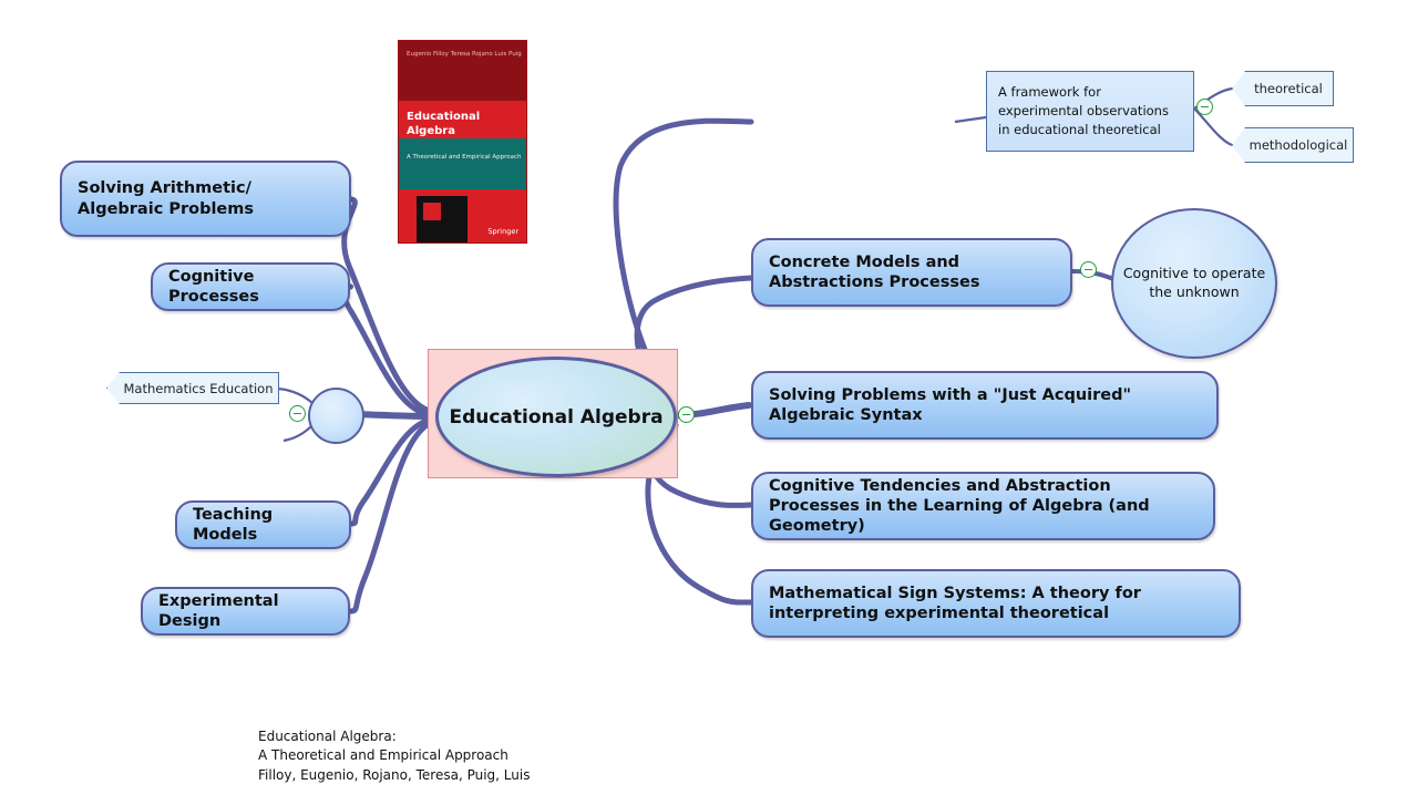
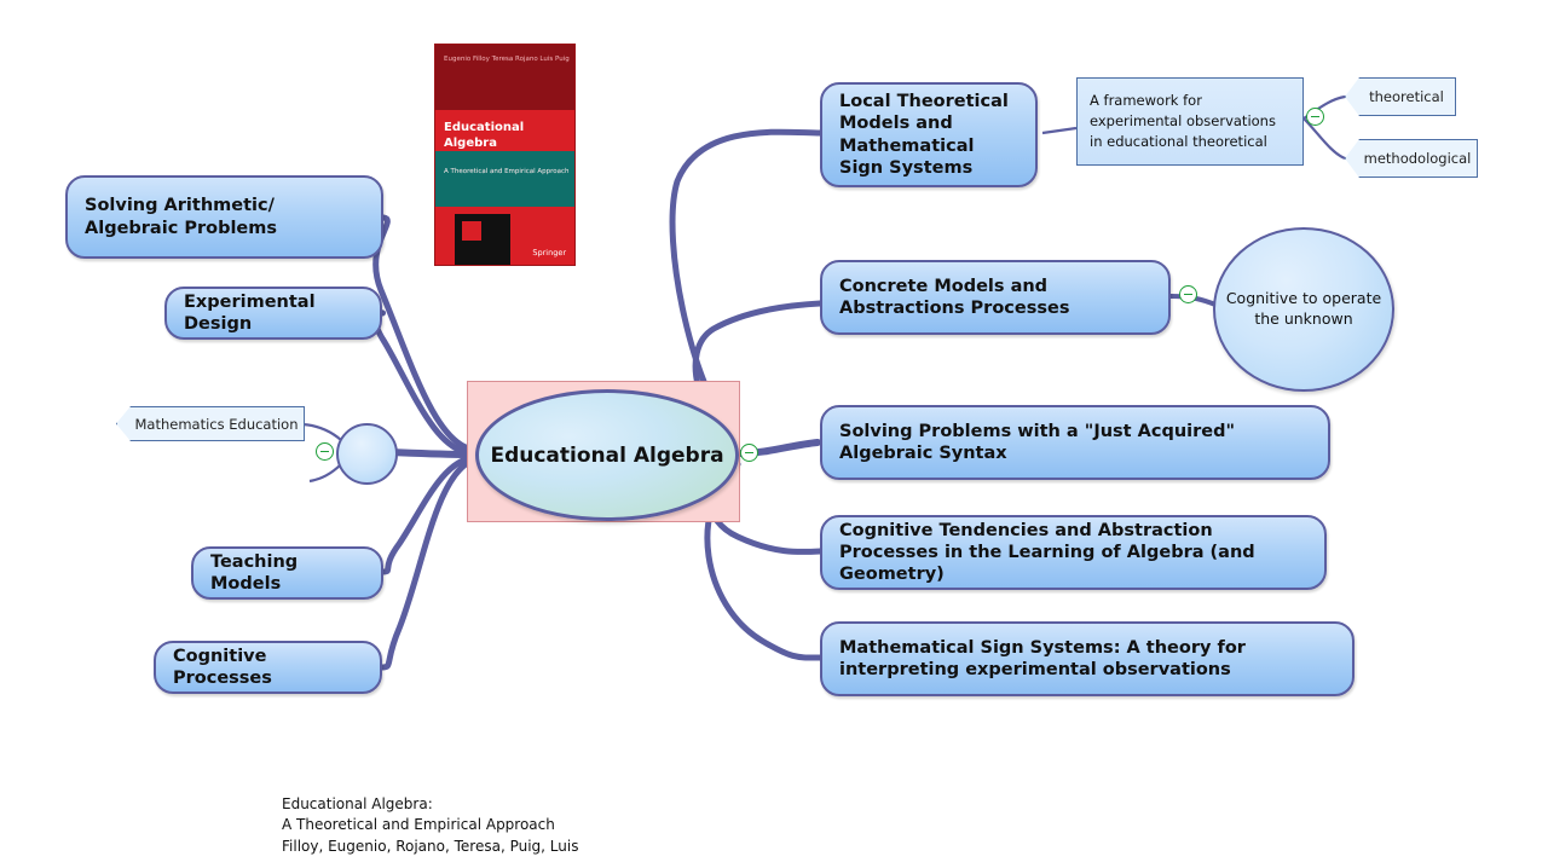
  Educational Algebra
  Springer
  Educational Algebra
  Solving Arithmetic/ Algebraic Problems
- Cognitive Processes
+ Experimental Design
  Teaching Models
- Experimental Design
+ Cognitive Processes
  Mathematics Education
+ Local Theoretical Models and Mathematical Sign Systems
  Concrete Models and Abstractions Processes
  Solving Problems with a "Just Acquired" Algebraic Syntax
  Cognitive Tendencies and Abstraction Processes in the Learning of Algebra (and Geometry)
- Mathematical Sign Systems: A theory for interpreting experimental theoretical
+ Mathematical Sign Systems: A theory for interpreting experimental observations
  A framework for experimental observations in educational theoretical
  theoretical
  methodological
  Cognitive to operate the unknown
  Educational Algebra:
  A Theoretical and Empirical Approach
  Filloy, Eugenio, Rojano, Teresa, Puig, Luis
